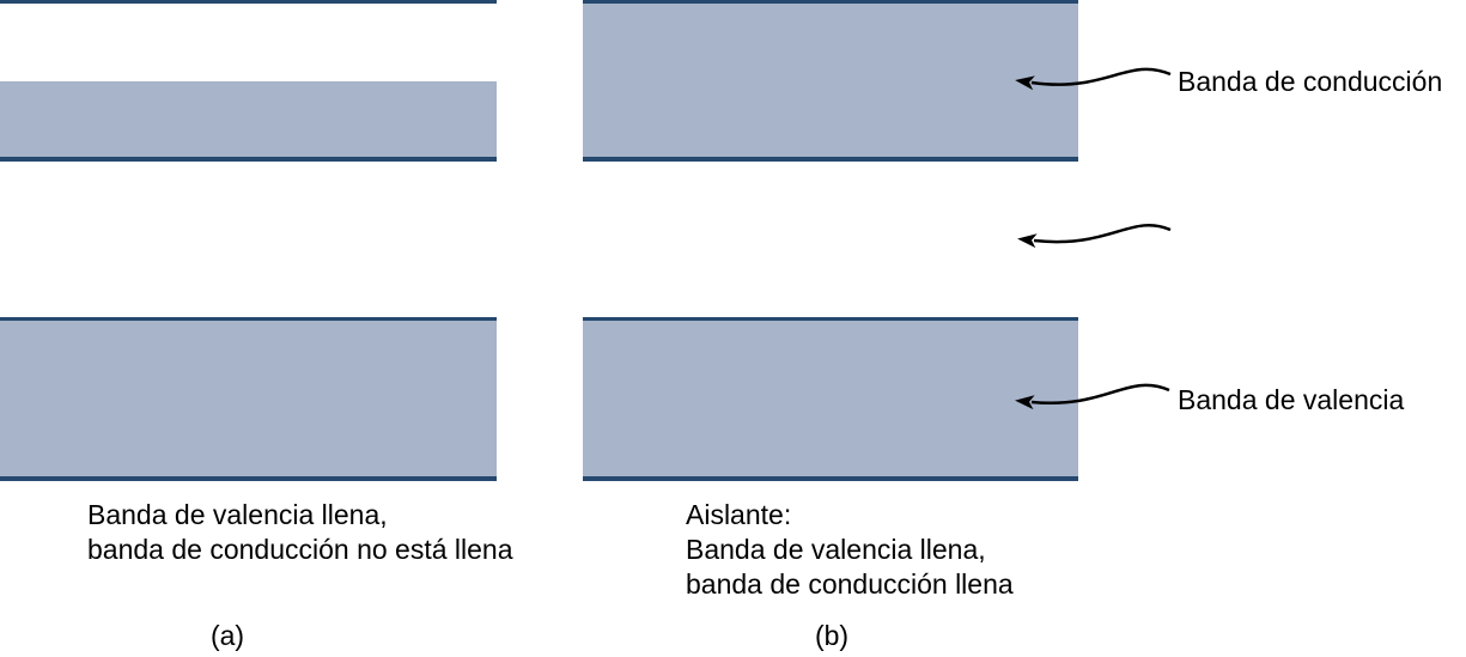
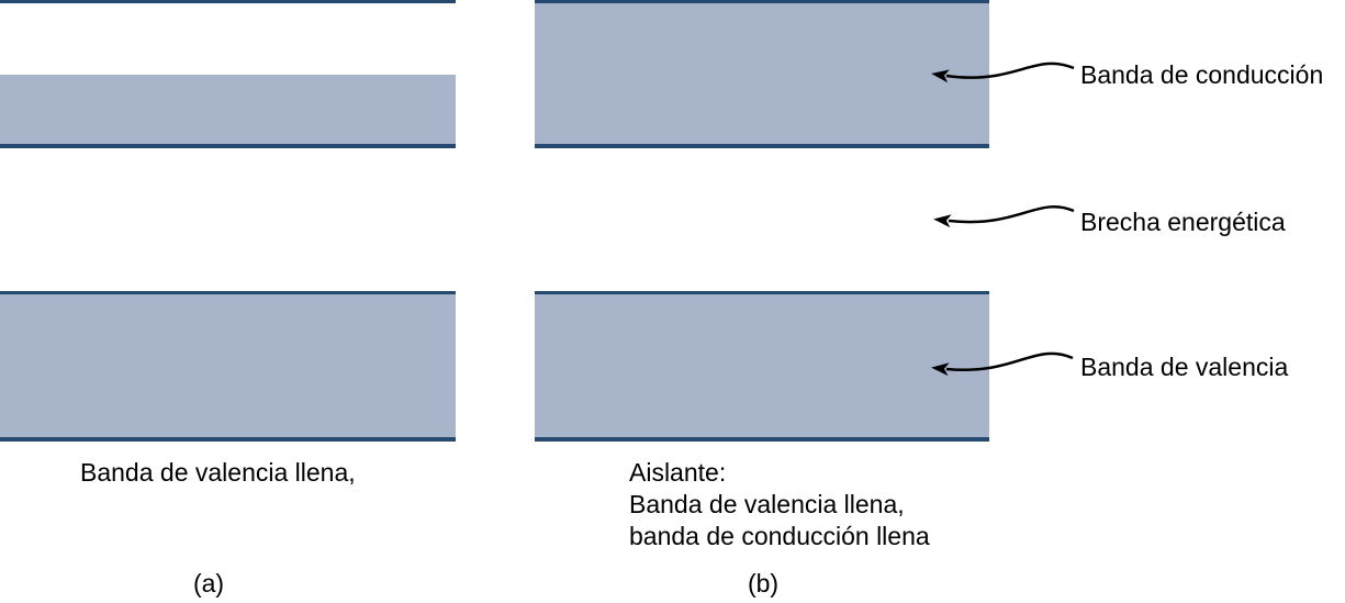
  Banda de conducción
+ Brecha energética
  Banda de valencia
  Banda de valencia llena,
- banda de conducción no está llena
  Aislante:
  Banda de valencia llena,
  banda de conducción llena
  (a)
  (b)
